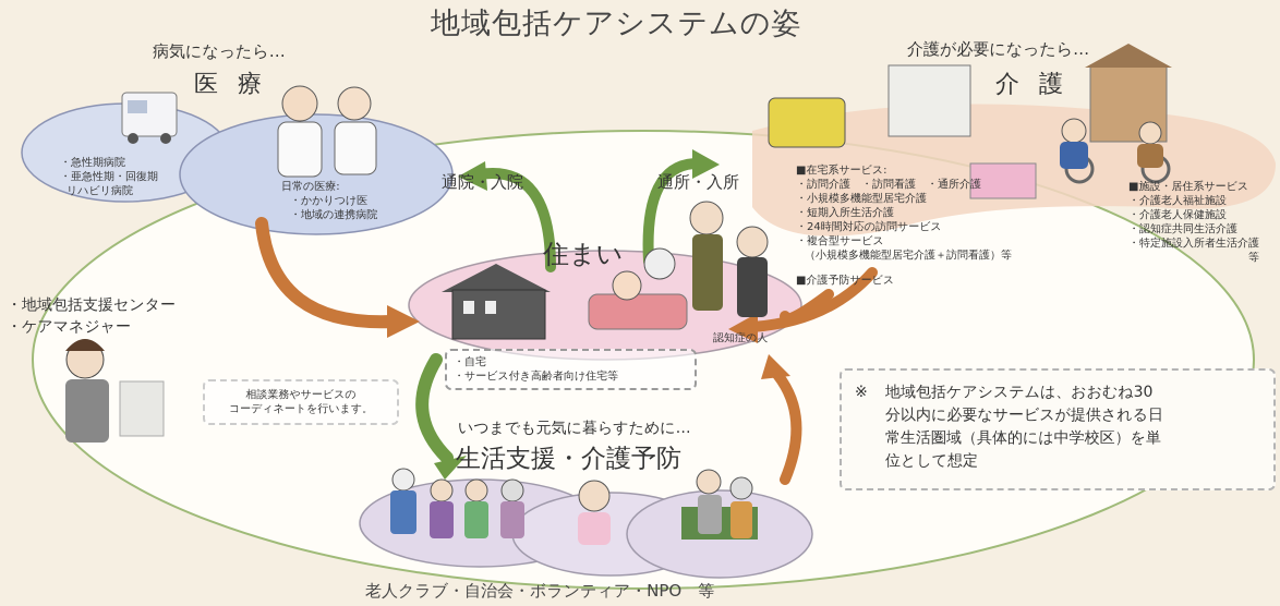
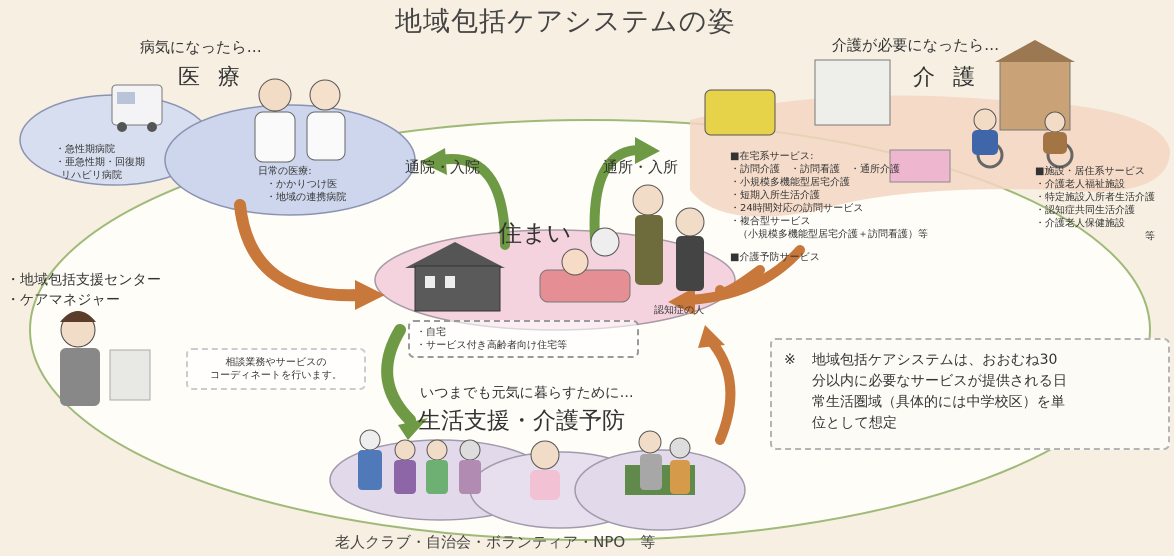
  地域包括ケアシステムの姿
  病気になったら…
  医療
  ・急性期病院
  ・亜急性期・回復期
  リハビリ病院
  日常の医療:
  ・かかりつけ医
  ・地域の連携病院
  通院・入院
  通所・入所
  介護が必要になったら…
  介護
  ■在宅系サービス:
  ・訪問介護 ・訪問看護 ・通所介護
  ・小規模多機能型居宅介護
  ・短期入所生活介護
  ・24時間対応の訪問サービス
  ・複合型サービス
  （小規模多機能型居宅介護＋訪問看護）等
  ■介護予防サービス
  ■施設・居住系サービス
  ・介護老人福祉施設
- ・介護老人保健施設
+ ・特定施設入所者生活介護
  ・認知症共同生活介護
- ・特定施設入所者生活介護
+ ・介護老人保健施設
  等
  住まい
  認知症の人
  ・自宅
  ・サービス付き高齢者向け住宅等
  ・地域包括支援センター
  ・ケアマネジャー
  相談業務やサービスの
  コーディネートを行います。
  いつまでも元気に暮らすために…
  生活支援・介護予防
  老人クラブ・自治会・ボランティア・NPO 等
  ※
  地域包括ケアシステムは、おおむね30
  分以内に必要なサービスが提供される日
  常生活圏域（具体的には中学校区）を単
  位として想定
